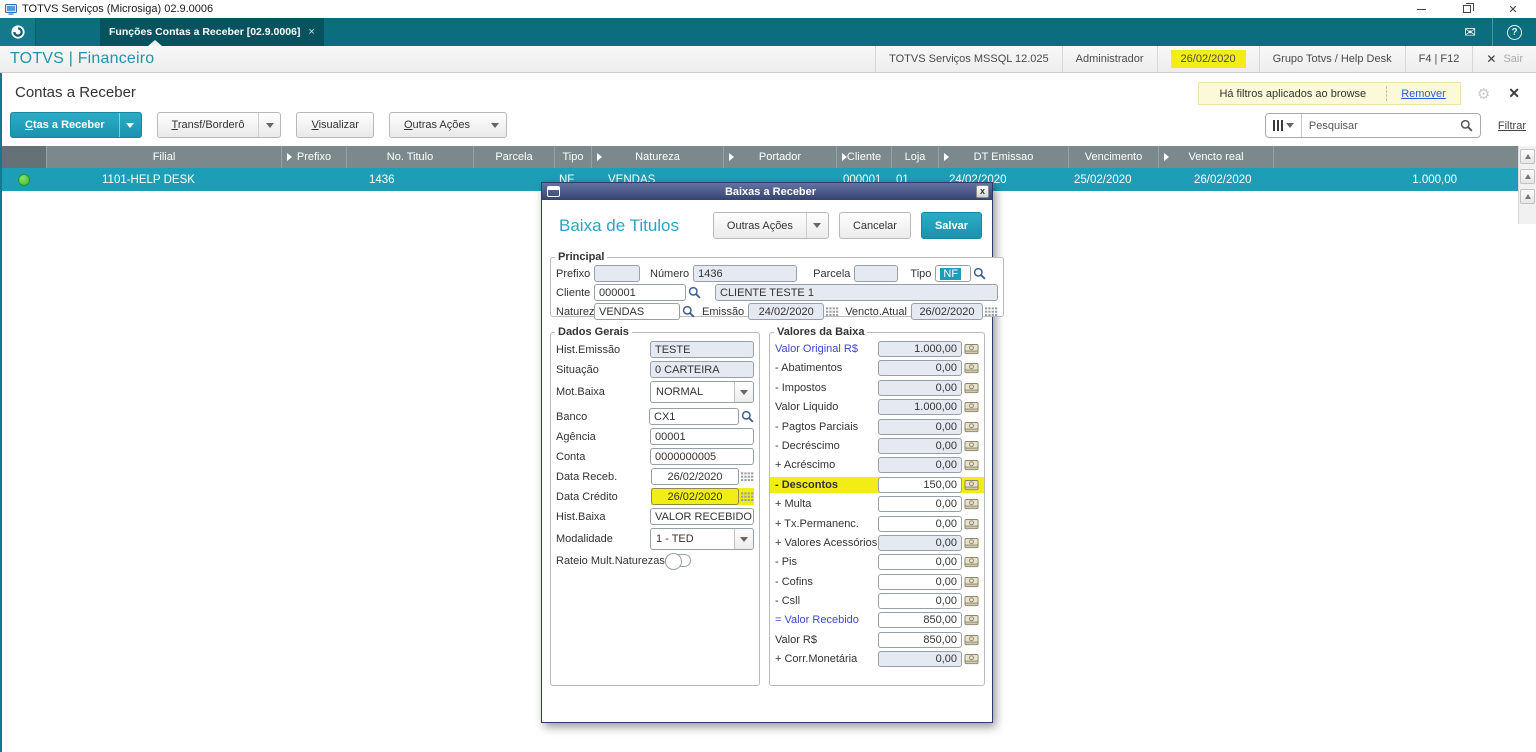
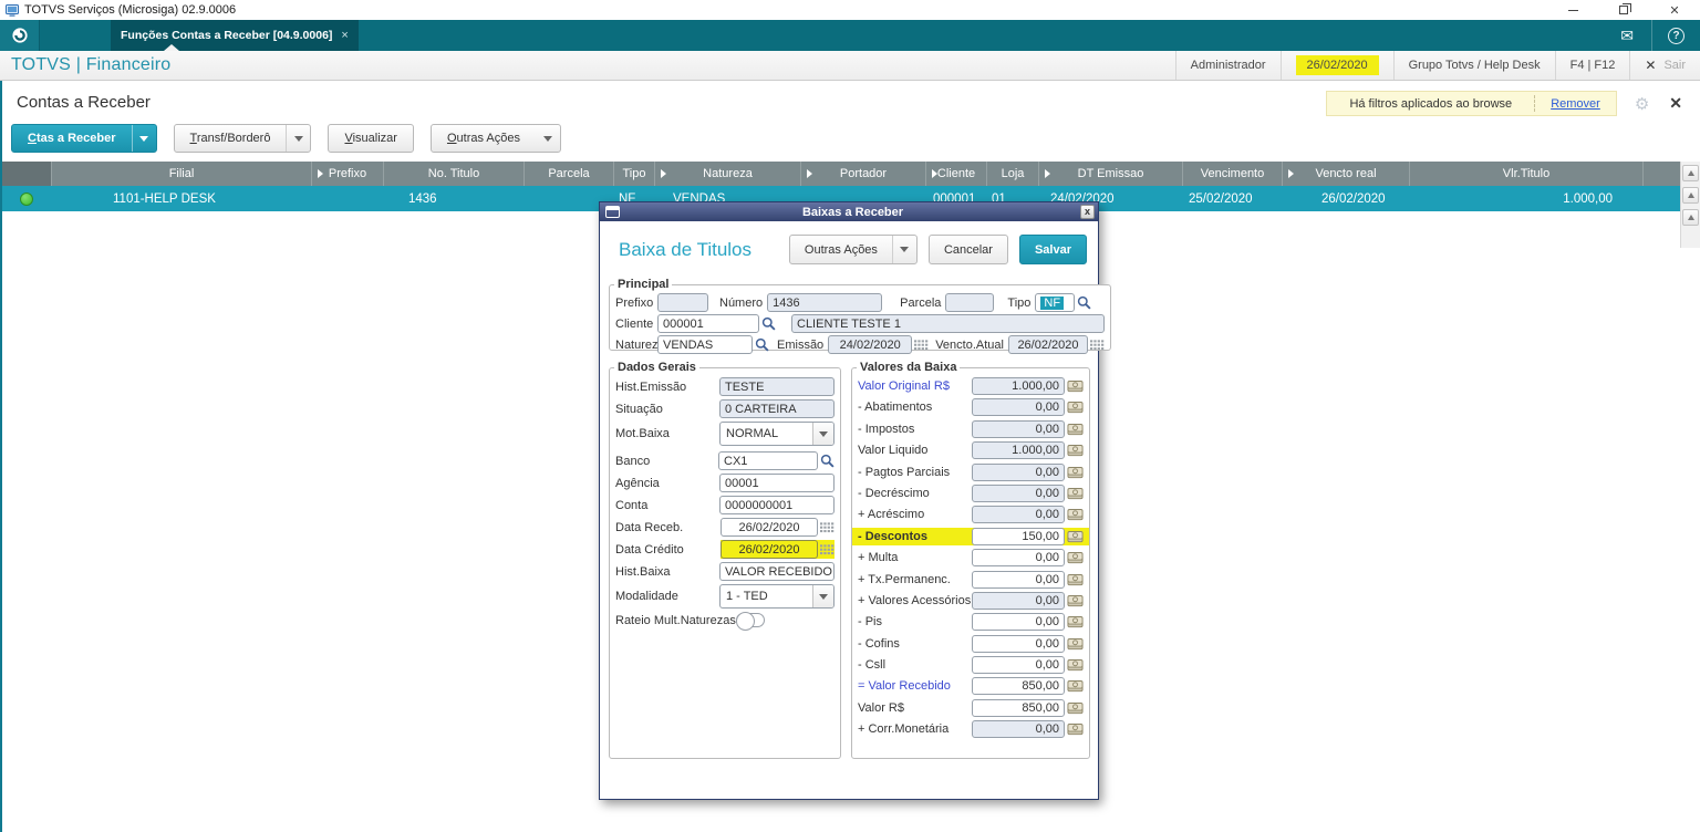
  TOTVS Serviços (Microsiga) 02.9.0006
  ✕
- Funções Contas a Receber [02.9.0006]
+ Funções Contas a Receber [04.9.0006]
  ×
  ✉
  ?
  TOTVS | Financeiro
- TOTVS Serviços MSSQL 12.025
  Administrador
  26/02/2020
  Grupo Totvs / Help Desk
  F4 | F12
  ✕
  Sair
  Contas a Receber
  Há filtros aplicados ao browse
  Remover
  ⚙
  ✕
  Ctas a Receber
  Transf/Borderô
  Visualizar
  Outras Ações
- Pesquisar
- Filtrar
  Filial
  Prefixo
  No. Titulo
  Parcela
  Tipo
  Natureza
  Portador
  Cliente
  Loja
  DT Emissao
  Vencimento
  Vencto real
+ Vlr.Titulo
  1101-HELP DESK
  1436
  NF
  VENDAS
  000001
  01
  24/02/2020
  25/02/2020
  26/02/2020
  1.000,00
  Baixas a Receber
  x
  Baixa de Titulos
  Outras Ações
  Cancelar
  Salvar
  Principal
  Prefixo
  Número
  1436
  Parcela
  Tipo
  NF
  Cliente
  000001
  CLIENTE TESTE 1
  Naturez
  VENDAS
  Emissão
  24/02/2020
  Vencto.Atual
  26/02/2020
  Dados Gerais
  Hist.Emissão
  TESTE
  Situação
  0 CARTEIRA
  Mot.Baixa
  NORMAL
  Banco
  CX1
  Agência
  00001
  Conta
- 0000000005
+ 0000000001
  Data Receb.
  26/02/2020
  Data Crédito
  26/02/2020
  Hist.Baixa
  VALOR RECEBIDO
  Modalidade
  1 - TED
  Rateio Mult.Naturezas
  Valores da Baixa
  Valor Original R$
  1.000,00
  - Abatimentos
  0,00
  - Impostos
  0,00
  Valor Liquido
  1.000,00
  - Pagtos Parciais
  0,00
  - Decréscimo
  0,00
  + Acréscimo
  0,00
  - Descontos
  150,00
  + Multa
  0,00
  + Tx.Permanenc.
  0,00
  + Valores Acessórios
  0,00
  - Pis
  0,00
  - Cofins
  0,00
  - Csll
  0,00
  = Valor Recebido
  850,00
  Valor R$
  850,00
  + Corr.Monetária
  0,00
